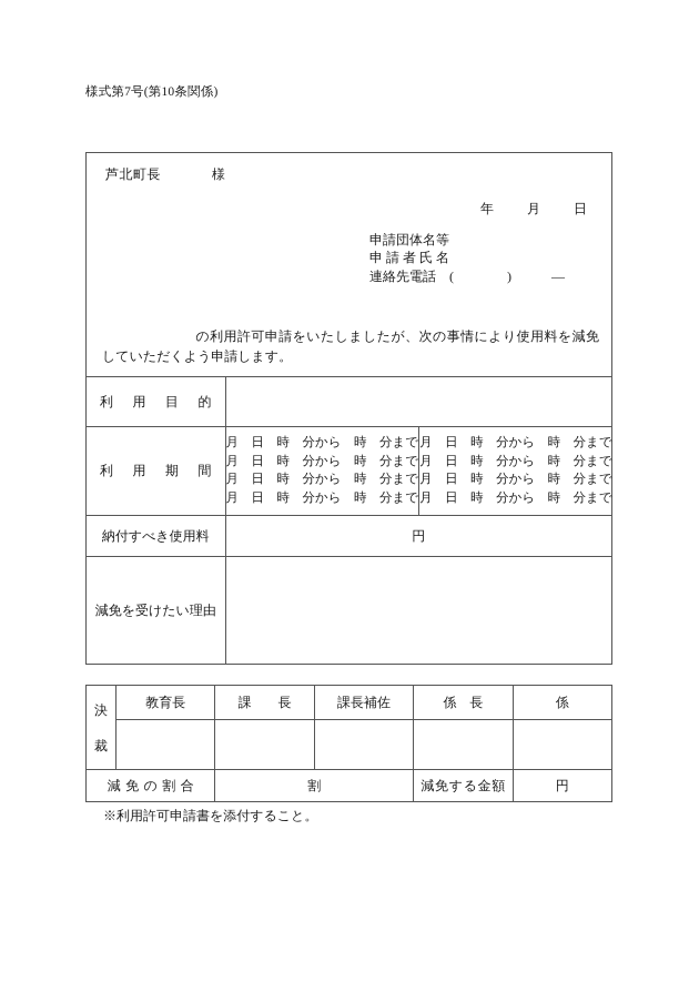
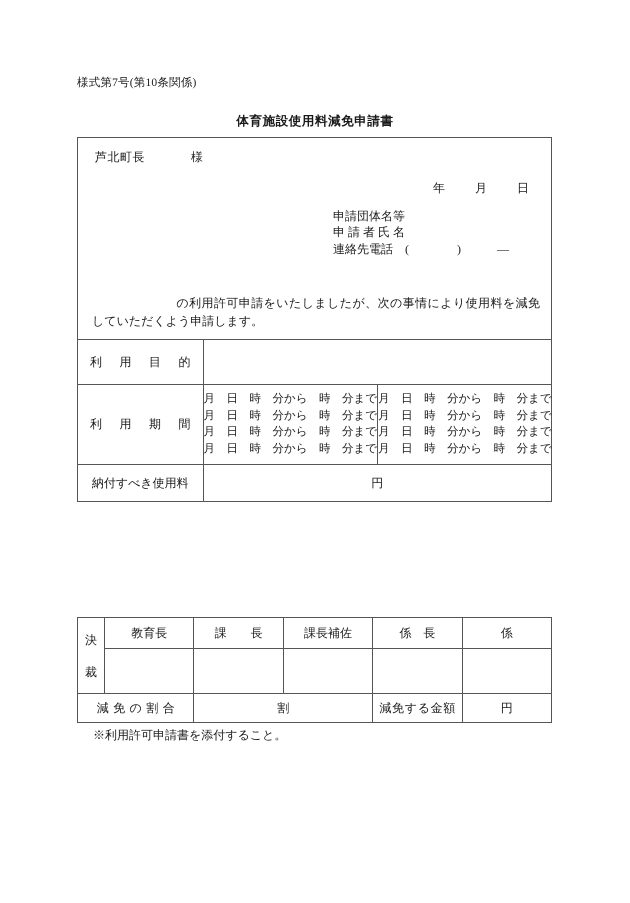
  様式第7号(第10条関係)
+ 体育施設使用料減免申請書
  芦北町長 様
  年 月 日
  申請団体名等
  申 請 者 氏 名
  連絡先電話 ( ) ―
  の利用許可申請をいたしましたが、次の事情により使用料を減免していただくよう申請します。
  利用目的
  利用期間	月 日 時 分から 時 分まで 月 日 時 分から 時 分まで 月 日 時 分から 時 分まで 月 日 時 分から 時 分まで 月 日 時 分から 時 分まで 月 日 時 分から 時 分まで 月 日 時 分から 時 分まで 月 日 時 分から 時 分まで
  納付すべき使用料	円
- 減免を受けたい理由
  決 裁	教育長	課 長	課長補佐	係 長	係
  減免の割合	割	減免する金額	円
  ※利用許可申請書を添付すること。
